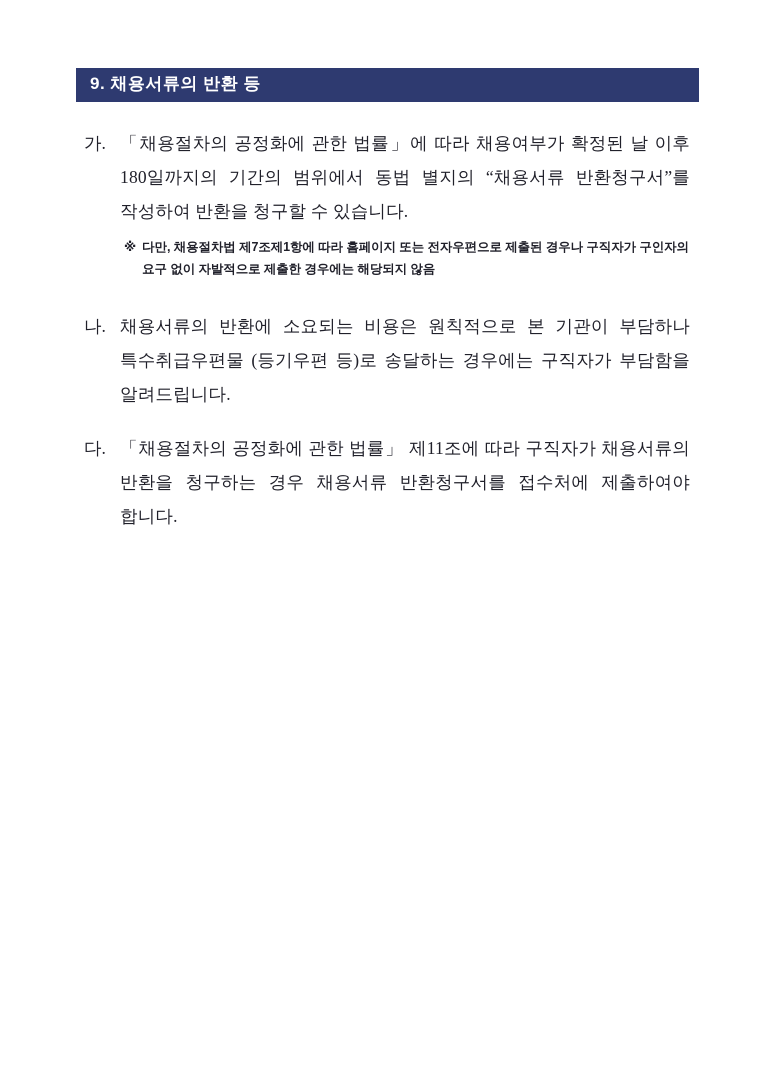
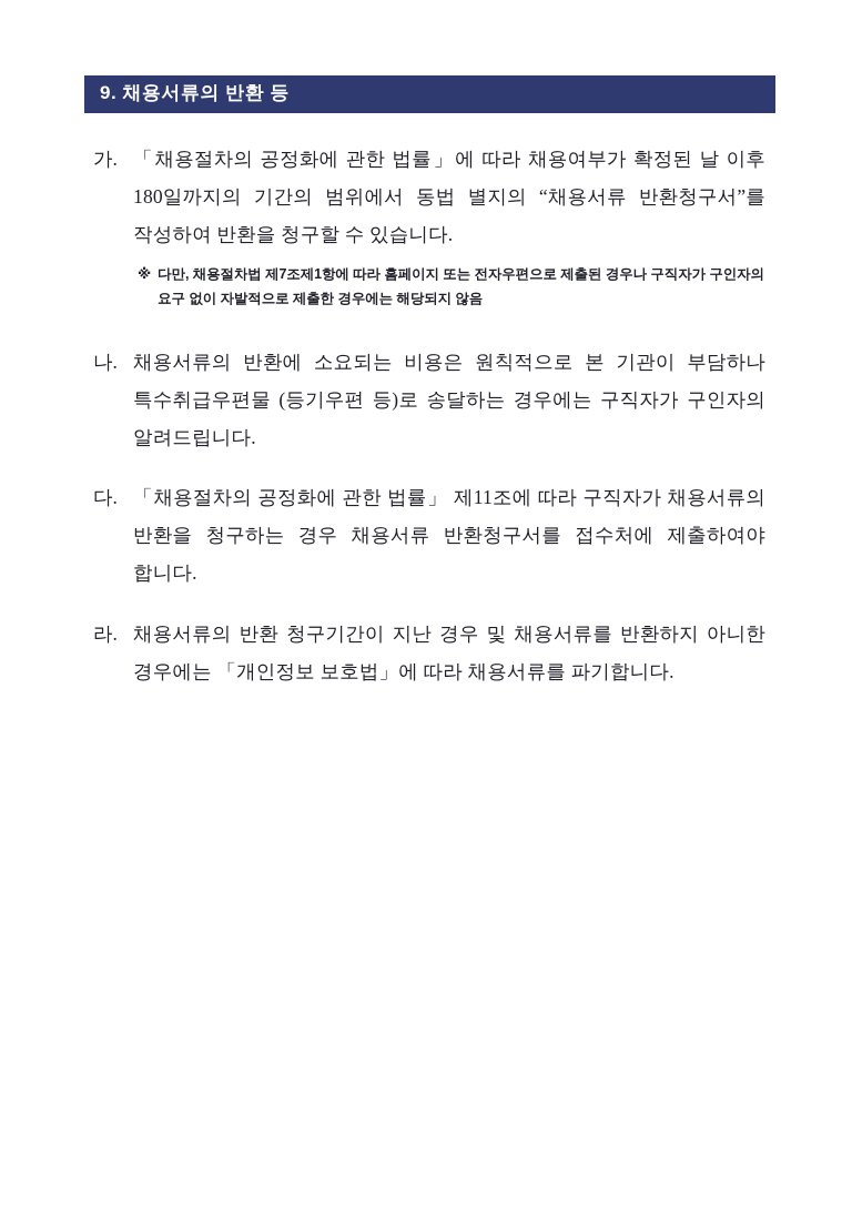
  9. 채용서류의 반환 등
  가.
  「채용절차의 공정화에 관한 법률」에 따라 채용여부가 확정된 날 이후 180일까지의 기간의 범위에서 동법 별지의 “채용서류 반환청구서”를 작성하여 반환을 청구할 수 있습니다.
  ※
  다만, 채용절차법 제7조제1항에 따라 홈페이지 또는 전자우편으로 제출된 경우나 구직자가 구인자의 요구 없이 자발적으로 제출한 경우에는 해당되지 않음
  나.
- 채용서류의 반환에 소요되는 비용은 원칙적으로 본 기관이 부담하나 특수취급우편물 (등기우편 등)로 송달하는 경우에는 구직자가 부담함을 알려드립니다.
+ 채용서류의 반환에 소요되는 비용은 원칙적으로 본 기관이 부담하나 특수취급우편물 (등기우편 등)로 송달하는 경우에는 구직자가 구인자의 알려드립니다.
  다.
  「채용절차의 공정화에 관한 법률」 제11조에 따라 구직자가 채용서류의 반환을 청구하는 경우 채용서류 반환청구서를 접수처에 제출하여야 합니다.
+ 라.
+ 채용서류의 반환 청구기간이 지난 경우 및 채용서류를 반환하지 아니한 경우에는 「개인정보 보호법」에 따라 채용서류를 파기합니다.
